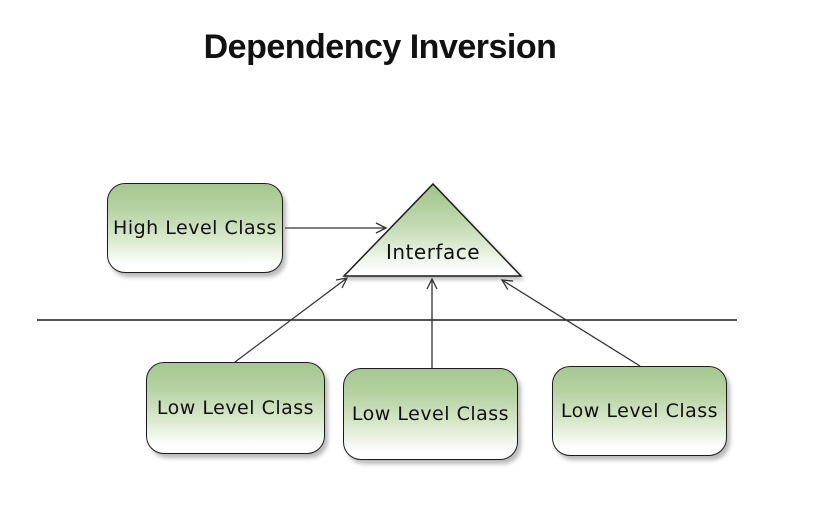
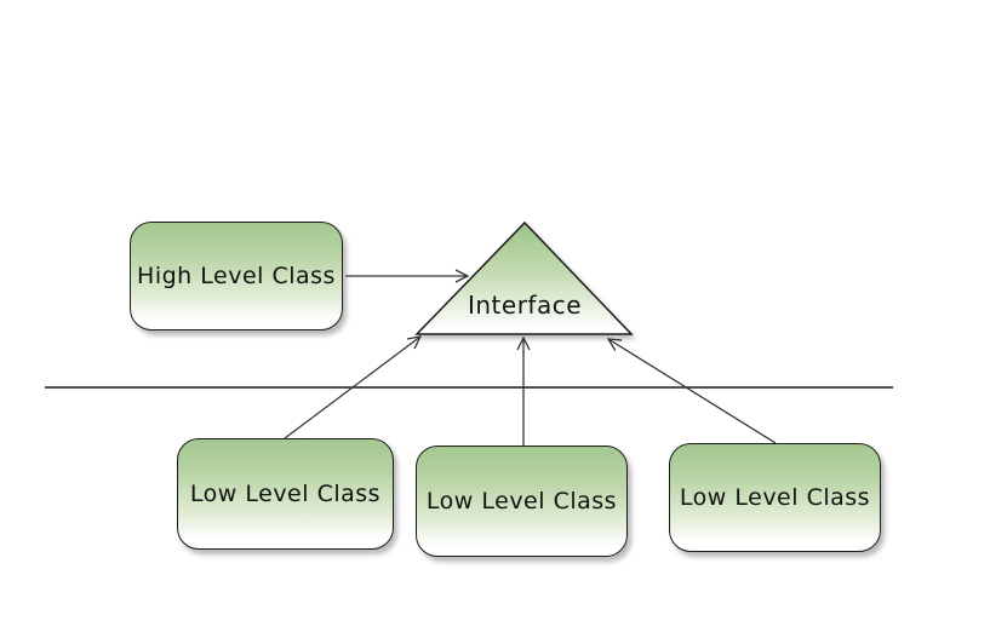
- Dependency Inversion
  High Level Class
  Interface
  Low Level Class
  Low Level Class
  Low Level Class
